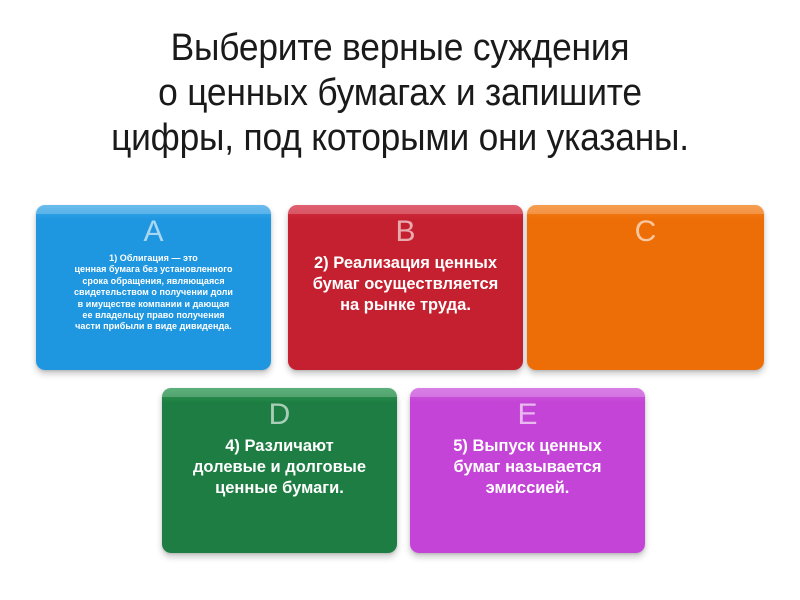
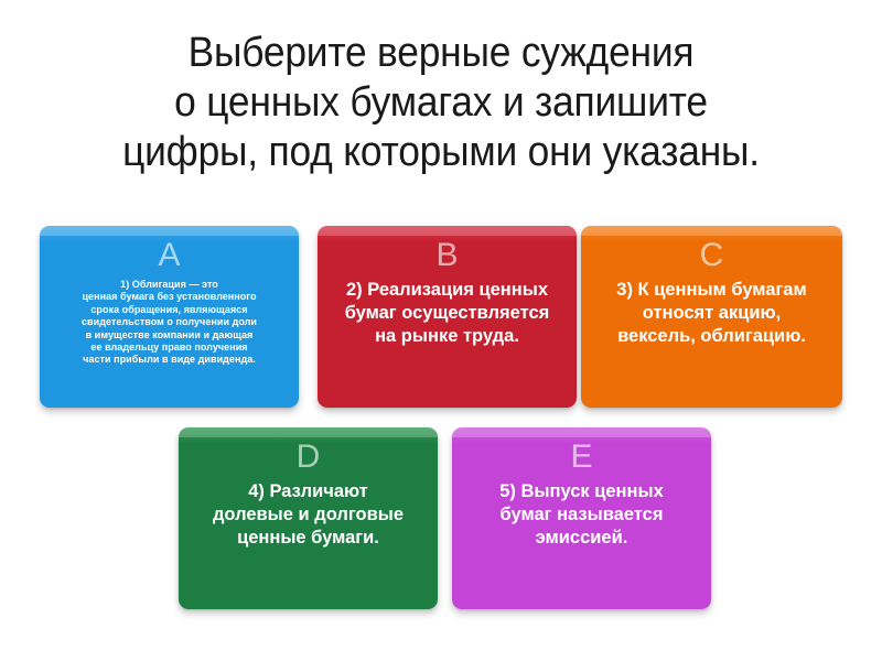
  Выберите верные суждения
  о ценных бумагах и запишите
  цифры, под которыми они указаны.
  A
  1) Облигация — это
  ценная бумага без установленного
  срока обращения, являющаяся
  свидетельством о получении доли
  в имуществе компании и дающая
  ее владельцу право получения
  части прибыли в виде дивиденда.
  B
  2) Реализация ценных
  бумаг осуществляется
  на рынке труда.
  C
+ 3) К ценным бумагам
+ относят акцию,
+ вексель, облигацию.
  D
  4) Различают
  долевые и долговые
  ценные бумаги.
  E
  5) Выпуск ценных
  бумаг называется
  эмиссией.
